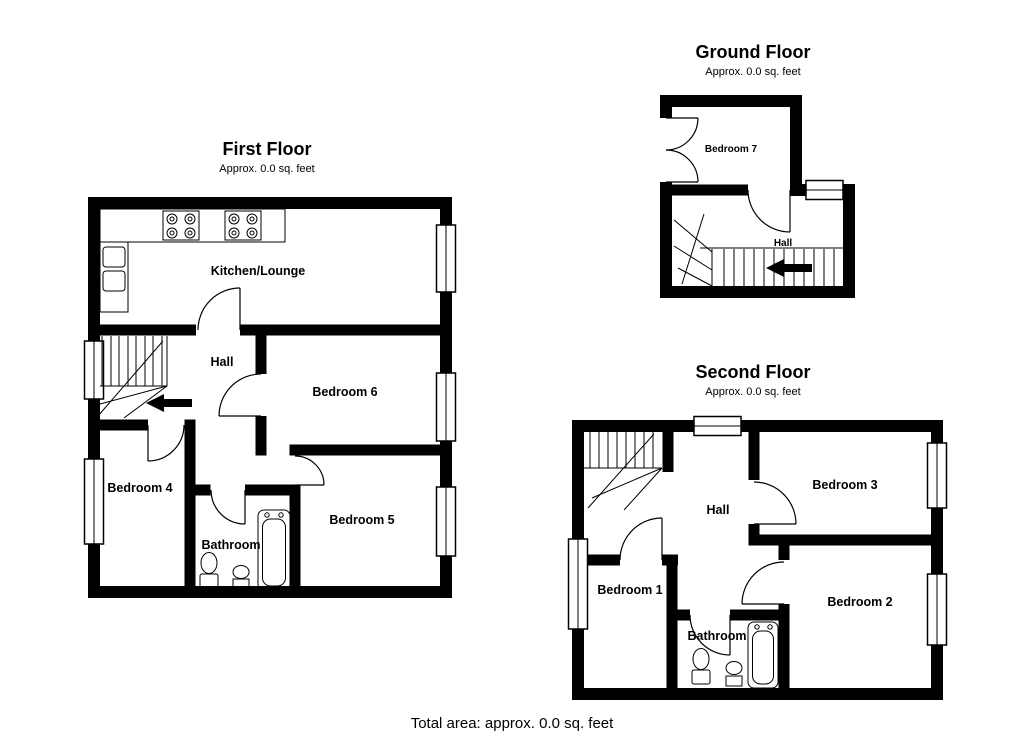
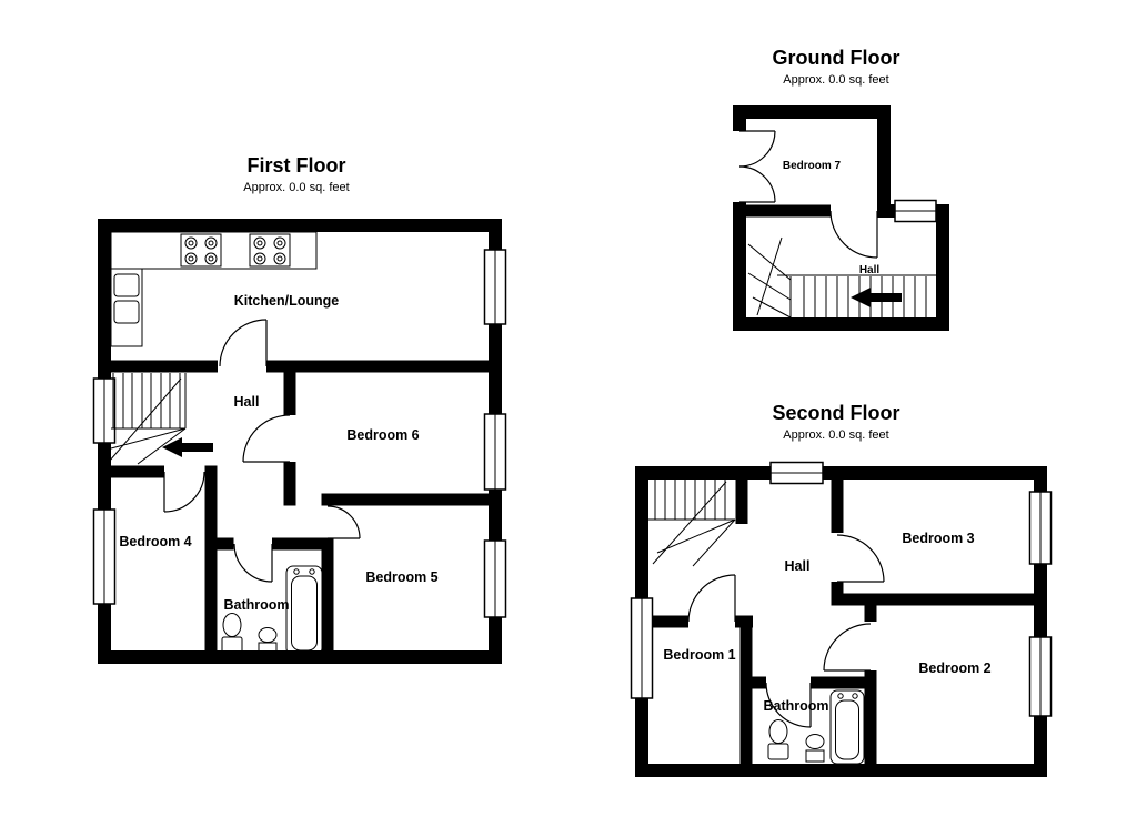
  First Floor
  Approx. 0.0 sq. feet
  Kitchen/Lounge
  Hall
  Bedroom 6
  Bedroom 4
  Bedroom 5
  Bathroom
  Ground Floor
  Approx. 0.0 sq. feet
  Bedroom 7
  Hall
  Second Floor
  Approx. 0.0 sq. feet
  Hall
  Bedroom 3
  Bedroom 1
  Bedroom 2
  Bathroom
- Total area: approx. 0.0 sq. feet
